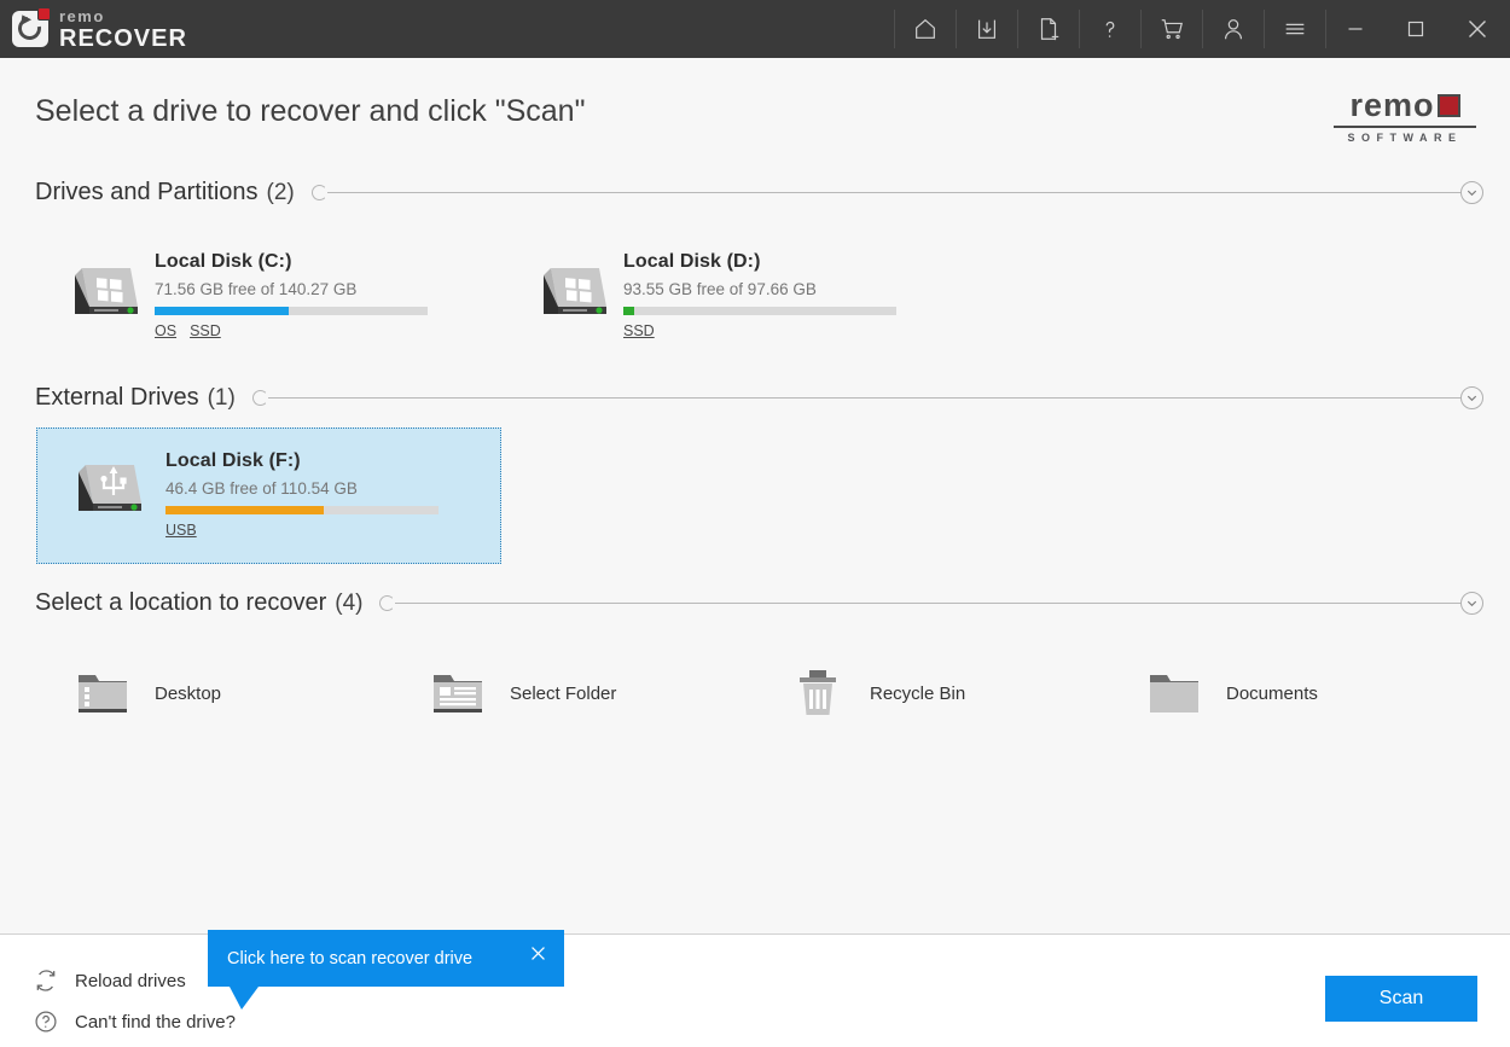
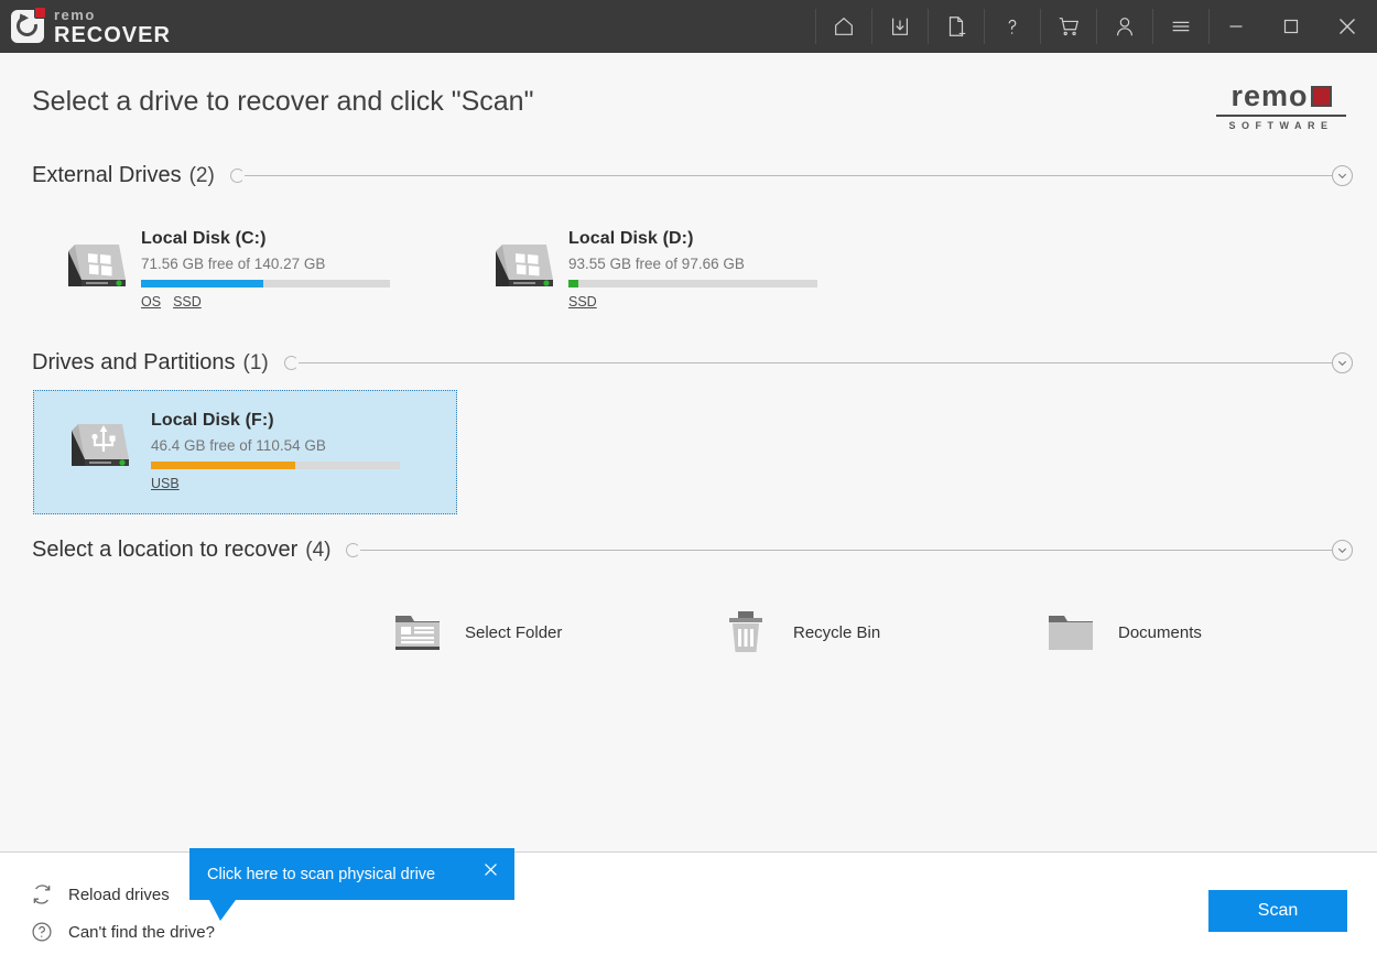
  remo
  RECOVER
  Select a drive to recover and click "Scan"
  remo
  SOFTWARE
- Drives and Partitions
+ External Drives
  (2)
  Local Disk (C:)
  71.56 GB free of 140.27 GB
  OS
  SSD
  Local Disk (D:)
  93.55 GB free of 97.66 GB
  SSD
- External Drives
+ Drives and Partitions
  (1)
  Local Disk (F:)
  46.4 GB free of 110.54 GB
  USB
  Select a location to recover
  (4)
- Desktop
  Select Folder
  Recycle Bin
  Documents
  Reload drives
  Can't find the drive?
  Scan
- Click here to scan recover drive
+ Click here to scan physical drive
